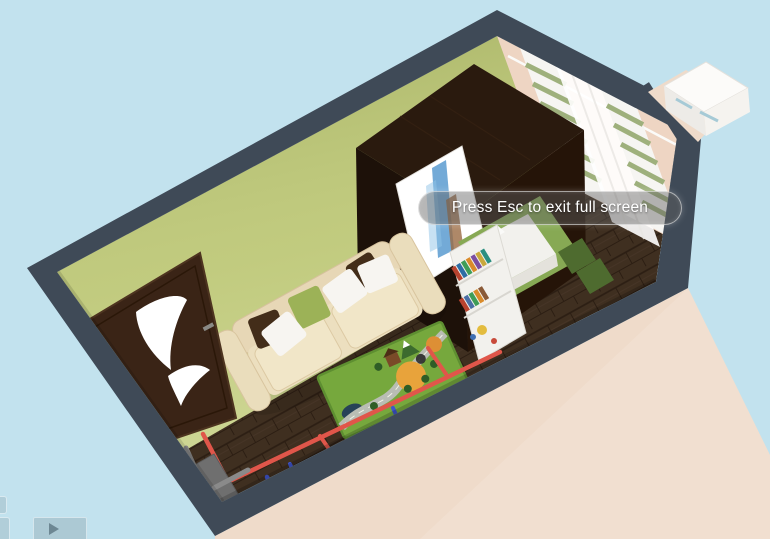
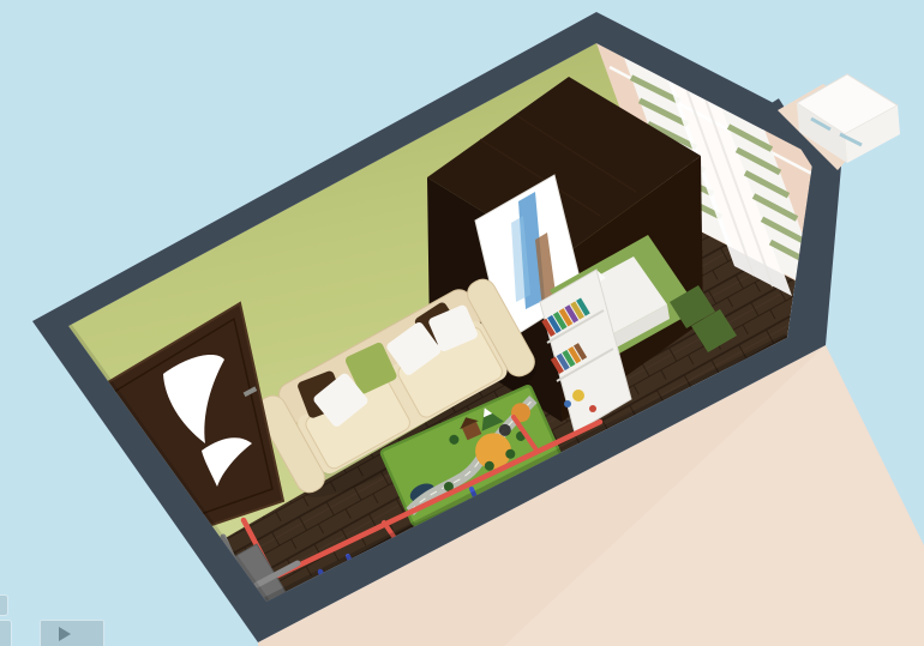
- Press Esc to exit full screen
